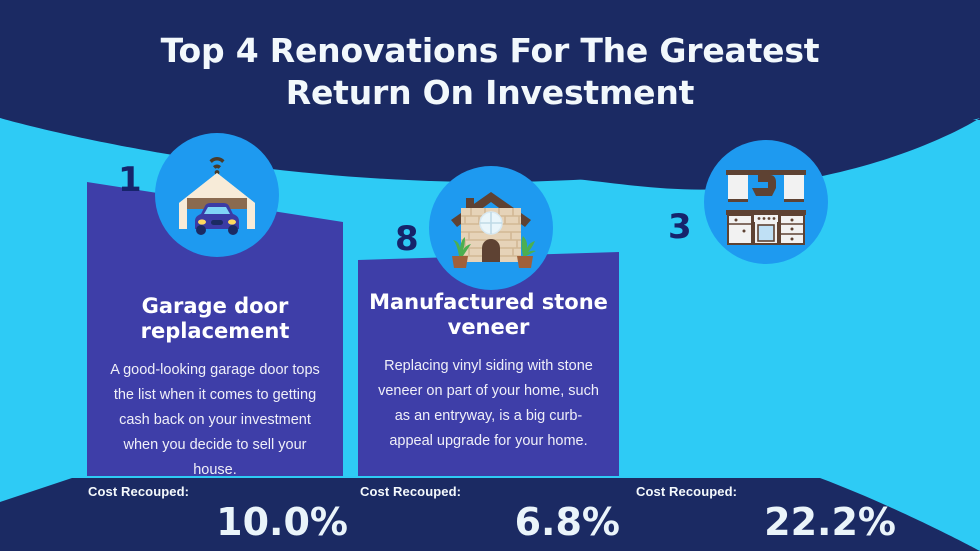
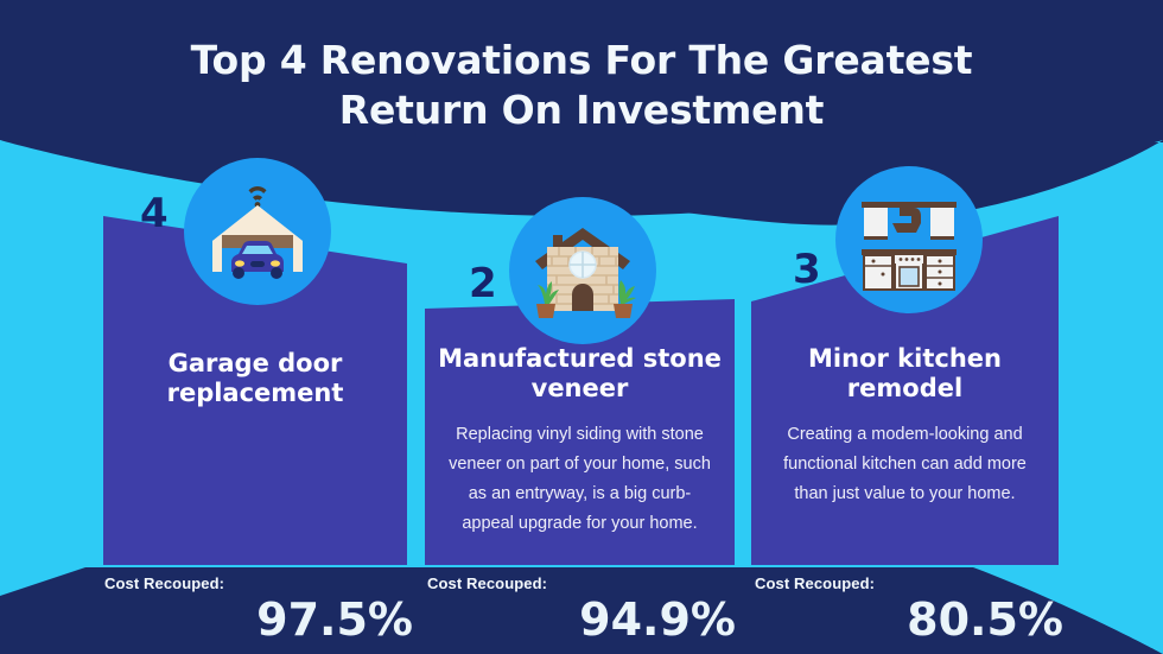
  Top 4 Renovations For The Greatest
  Return On Investment
  Garage door replacement
- A good-looking garage door tops the list when it comes to getting cash back on your investment when you decide to sell your house.
  Manufactured stone veneer
  Replacing vinyl siding with stone veneer on part of your home, such as an entryway, is a big curb-appeal upgrade for your home.
+ Minor kitchen remodel
+ Creating a modem-looking and functional kitchen can add more than just value to your home.
- 1
+ 4
- 8
+ 2
  3
  Cost Recouped:
- 10.0%
+ 97.5%
  Cost Recouped:
- 6.8%
+ 94.9%
  Cost Recouped:
- 22.2%
+ 80.5%
